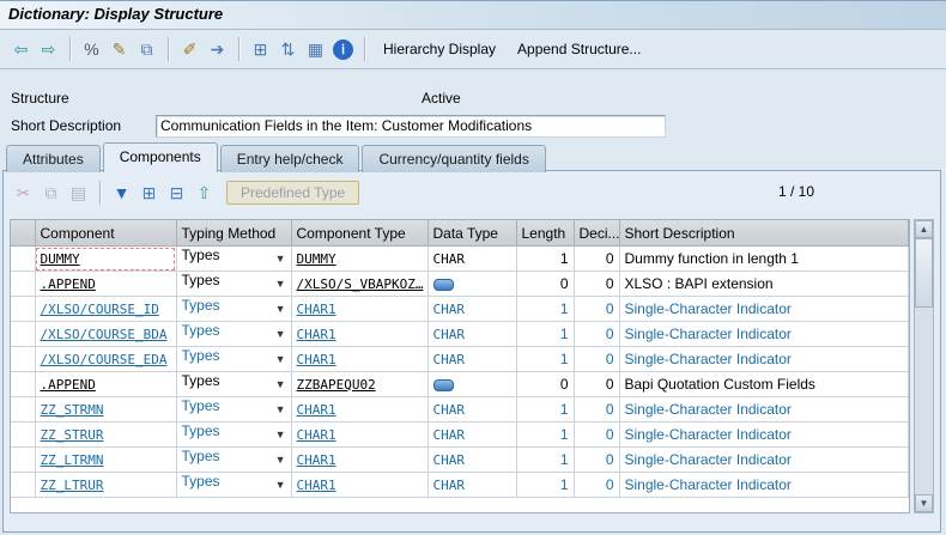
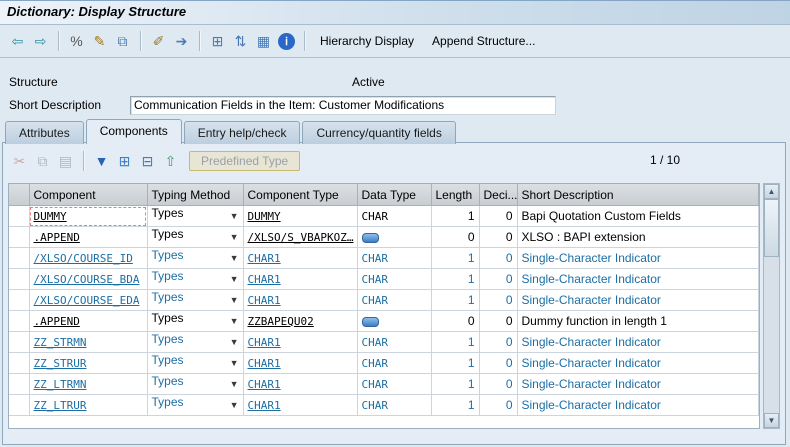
  Dictionary: Display Structure
  ⇦
  ⇨
  %
  ✎
  ⧉
  ✐
  ➔
  ⊞
  ⇅
  ▦
  ℹ
  Hierarchy Display
  Append Structure...
  Structure
  Active
  Short Description
  Communication Fields in the Item: Customer Modifications
  Attributes Components Entry help/check Currency/quantity fields
  ✂
  ⧉
  ▤
  ▼
  ⊞
  ⊟
  ⇧
  Predefined Type
  1 / 10
  	Component	Typing Method	Component Type	Data Type	Length	Deci...	Short Description
- 	DUMMY	▼Types	DUMMY	CHAR	1	0	Dummy function in length 1
+ 	DUMMY	▼Types	DUMMY	CHAR	1	0	Bapi Quotation Custom Fields
  	.APPEND	▼Types	/XLSO/S_VBAPKOZ…		0	0	XLSO : BAPI extension
  	/XLSO/COURSE_ID	▼Types	CHAR1	CHAR	1	0	Single-Character Indicator
  	/XLSO/COURSE_BDA	▼Types	CHAR1	CHAR	1	0	Single-Character Indicator
  	/XLSO/COURSE_EDA	▼Types	CHAR1	CHAR	1	0	Single-Character Indicator
- 	.APPEND	▼Types	ZZBAPEQU02		0	0	Bapi Quotation Custom Fields
+ 	.APPEND	▼Types	ZZBAPEQU02		0	0	Dummy function in length 1
  	ZZ_STRMN	▼Types	CHAR1	CHAR	1	0	Single-Character Indicator
  	ZZ_STRUR	▼Types	CHAR1	CHAR	1	0	Single-Character Indicator
  	ZZ_LTRMN	▼Types	CHAR1	CHAR	1	0	Single-Character Indicator
  	ZZ_LTRUR	▼Types	CHAR1	CHAR	1	0	Single-Character Indicator
  ▲
  ▼
